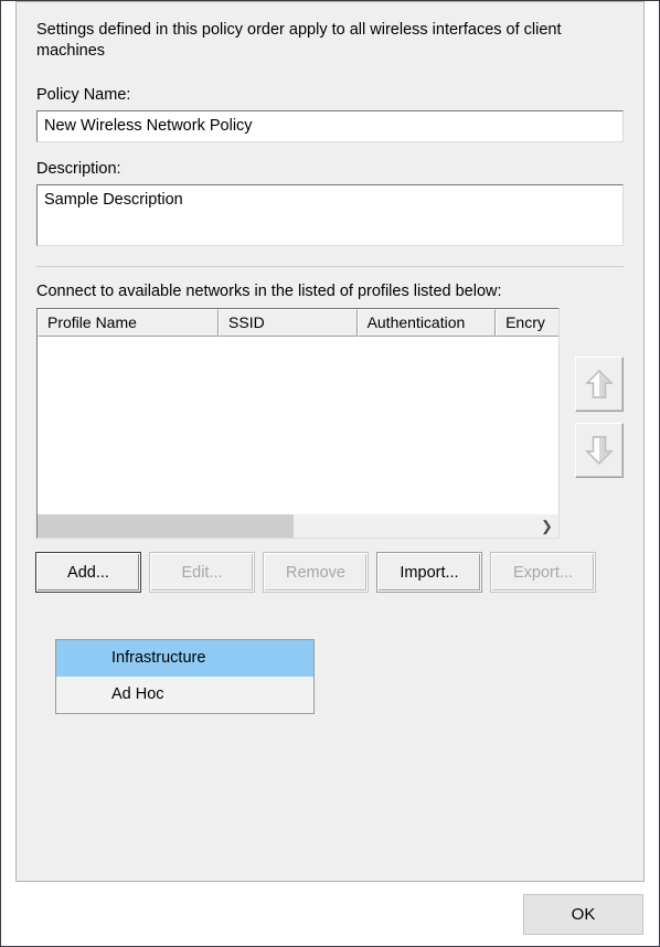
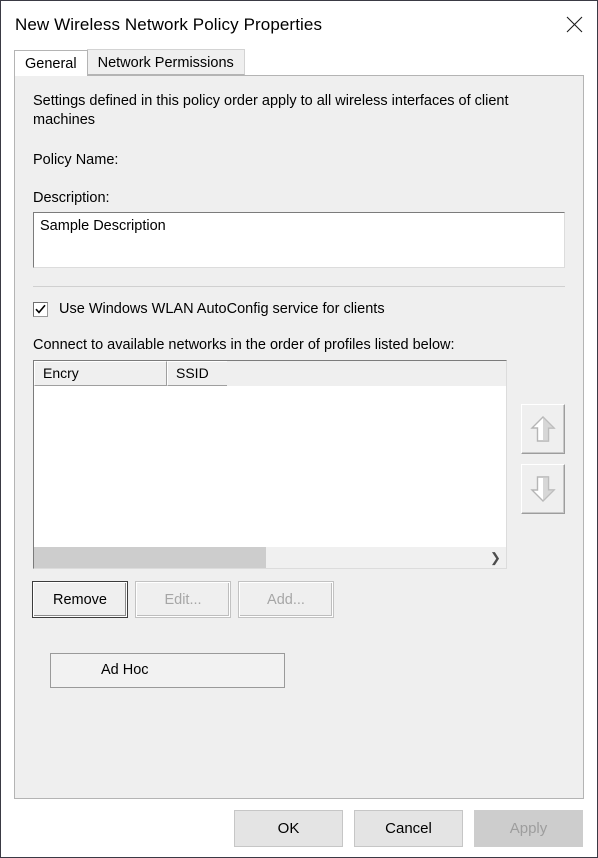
+ New Wireless Network Policy Properties
+ General
+ Network Permissions
  Settings defined in this policy order apply to all wireless interfaces of client machines
  Policy Name:
- New Wireless Network Policy
  Description:
  Sample Description
+ Use Windows WLAN AutoConfig service for clients
- Connect to available networks in the listed of profiles listed below:
+ Connect to available networks in the order of profiles listed below:
- Profile Name
- SSID
+ Encry
- Authentication
- Encry
+ SSID
  ❯
- Add...
+ Remove
  Edit...
- Remove
+ Add...
- Import...
- Export...
- Infrastructure
  Ad Hoc
  OK
+ Cancel
+ Apply
